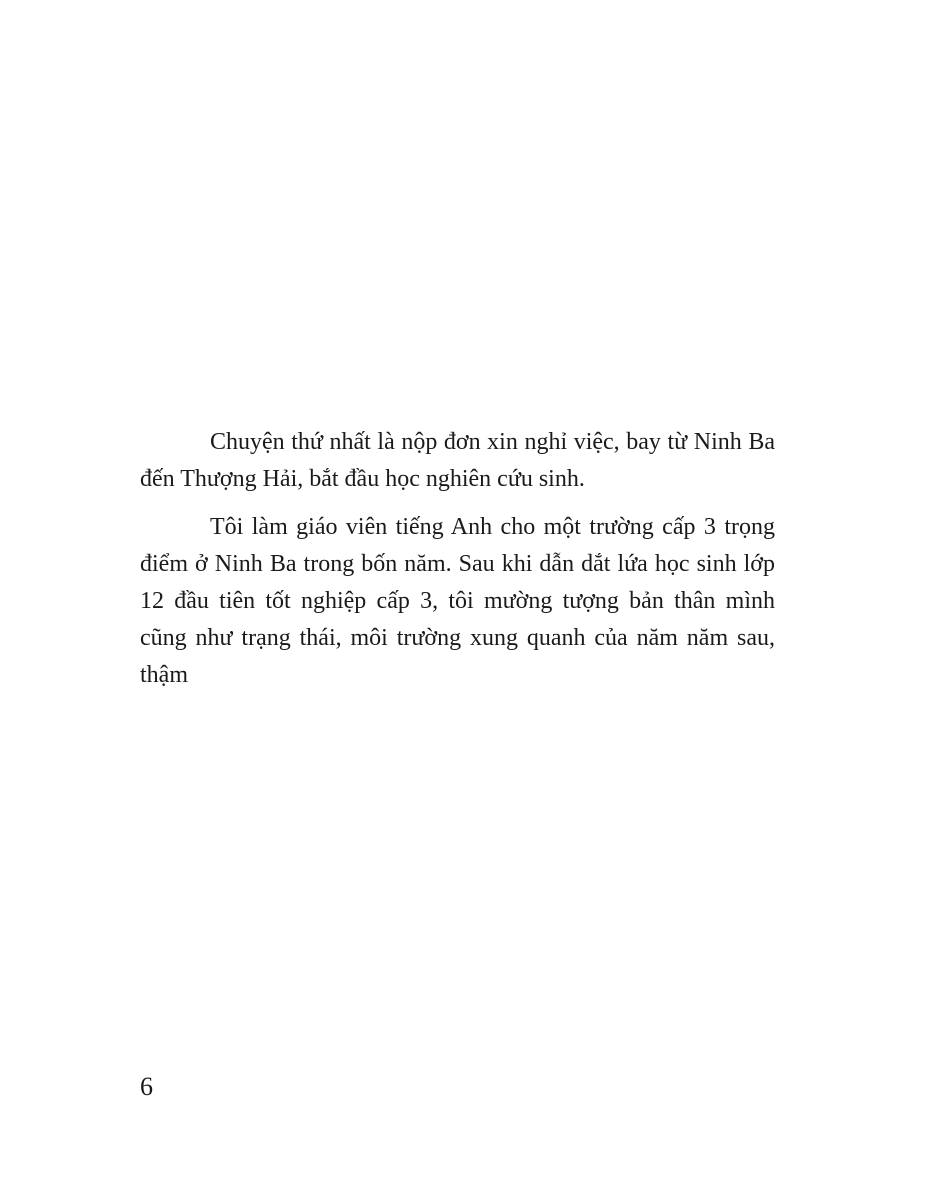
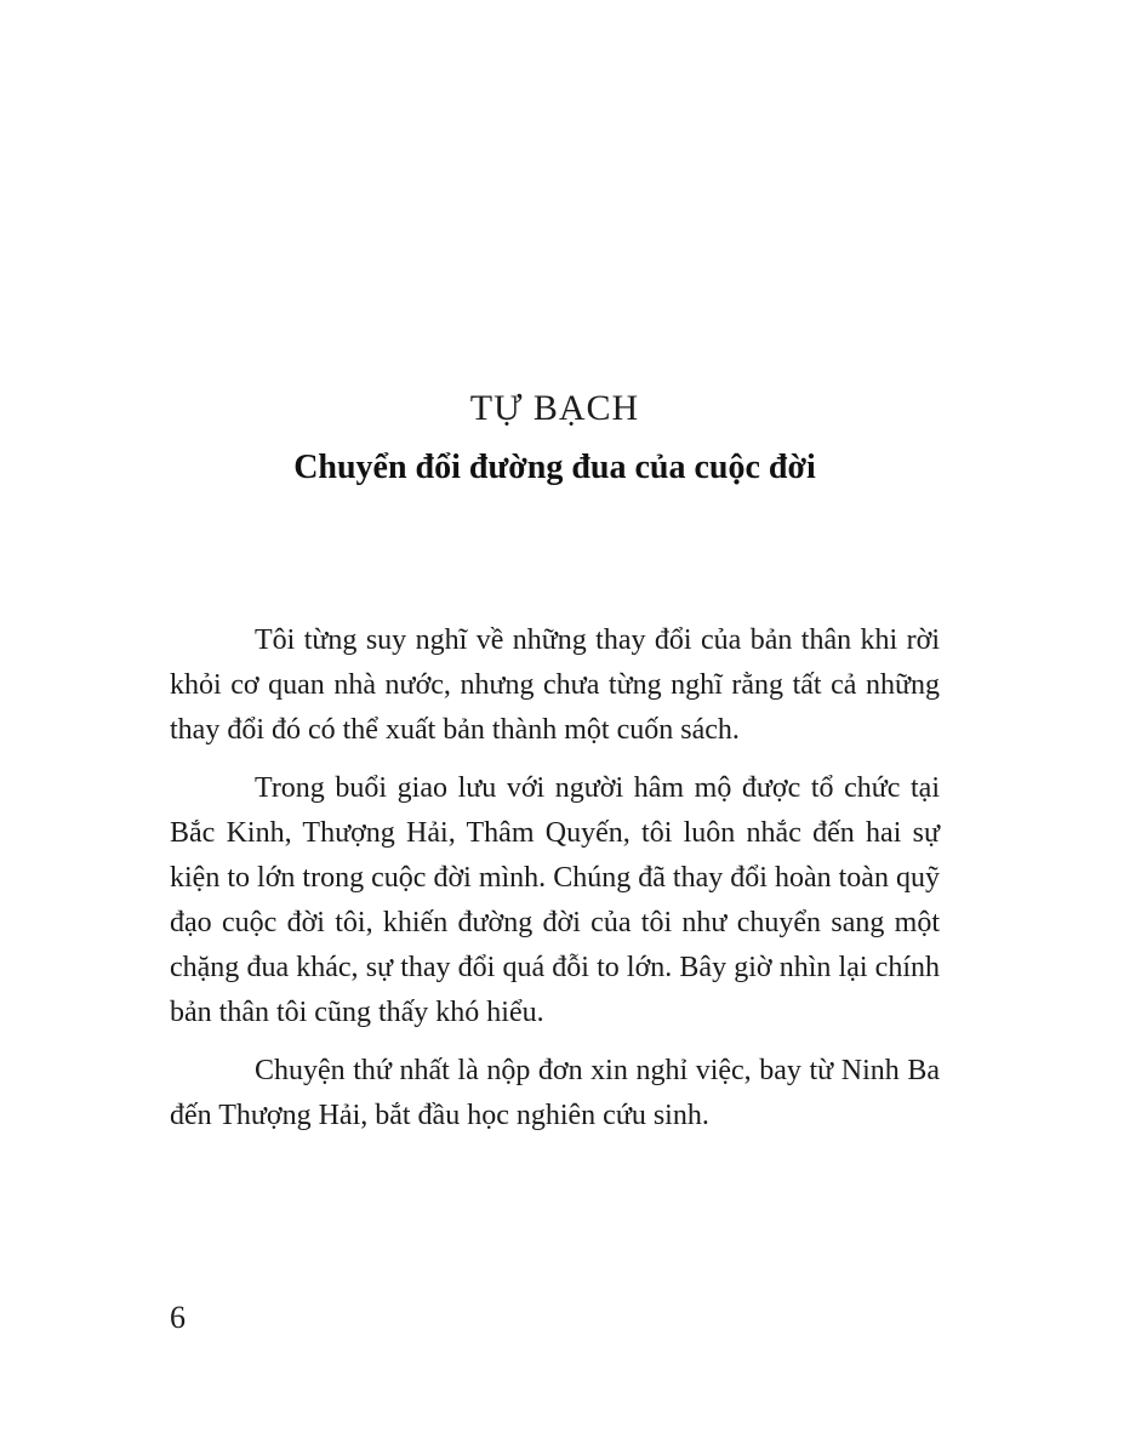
+ TỰ BẠCH
+ Chuyển đổi đường đua của cuộc đời
+ Tôi từng suy nghĩ về những thay đổi của bản thân khi rời khỏi cơ quan nhà nước, nhưng chưa từng nghĩ rằng tất cả những thay đổi đó có thể xuất bản thành một cuốn sách.
+ Trong buổi giao lưu với người hâm mộ được tổ chức tại Bắc Kinh, Thượng Hải, Thâm Quyến, tôi luôn nhắc đến hai sự kiện to lớn trong cuộc đời mình. Chúng đã thay đổi hoàn toàn quỹ đạo cuộc đời tôi, khiến đường đời của tôi như chuyển sang một chặng đua khác, sự thay đổi quá đỗi to lớn. Bây giờ nhìn lại chính bản thân tôi cũng thấy khó hiểu.
  Chuyện thứ nhất là nộp đơn xin nghỉ việc, bay từ Ninh Ba đến Thượng Hải, bắt đầu học nghiên cứu sinh.
- Tôi làm giáo viên tiếng Anh cho một trường cấp 3 trọng điểm ở Ninh Ba trong bốn năm. Sau khi dẫn dắt lứa học sinh lớp 12 đầu tiên tốt nghiệp cấp 3, tôi mường tượng bản thân mình cũng như trạng thái, môi trường xung quanh của năm năm sau, thậm
  6
